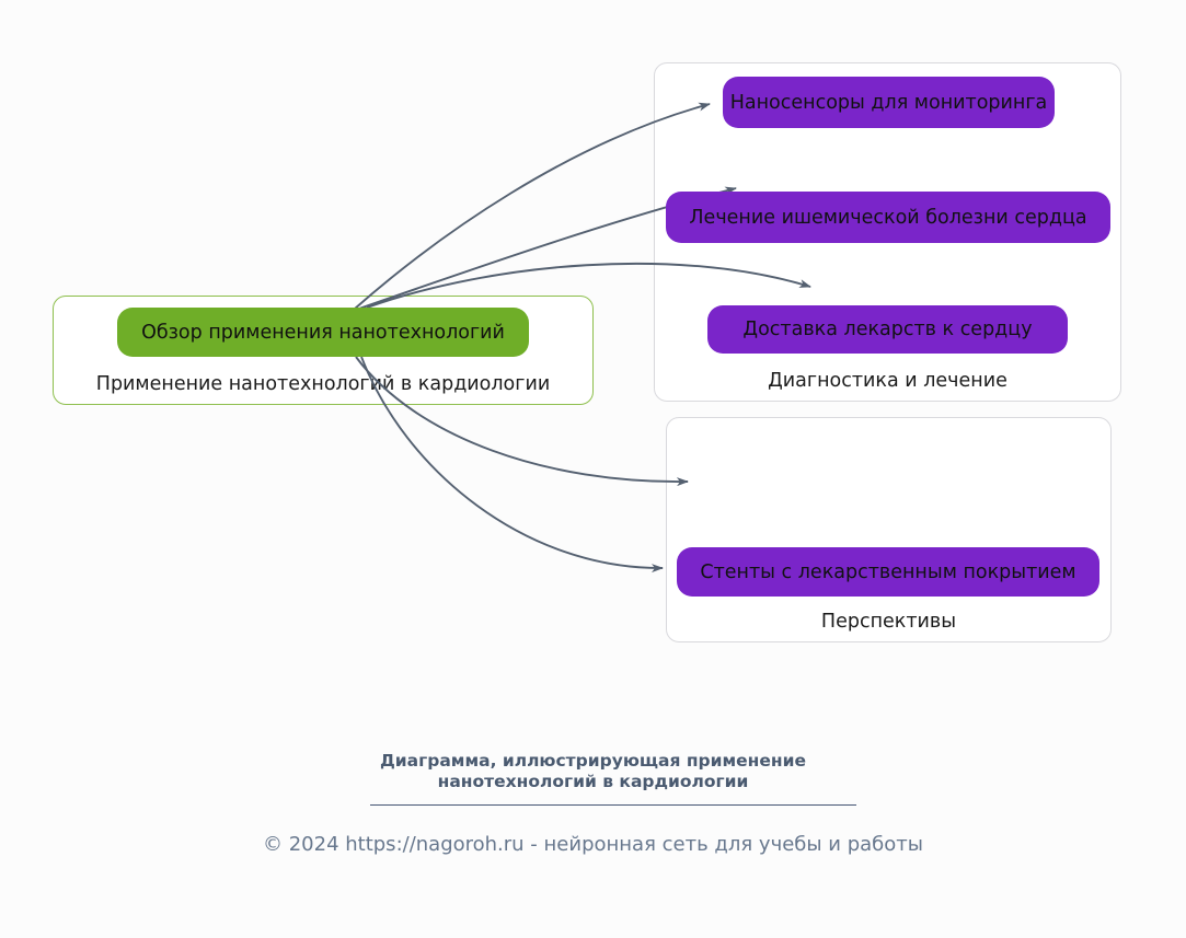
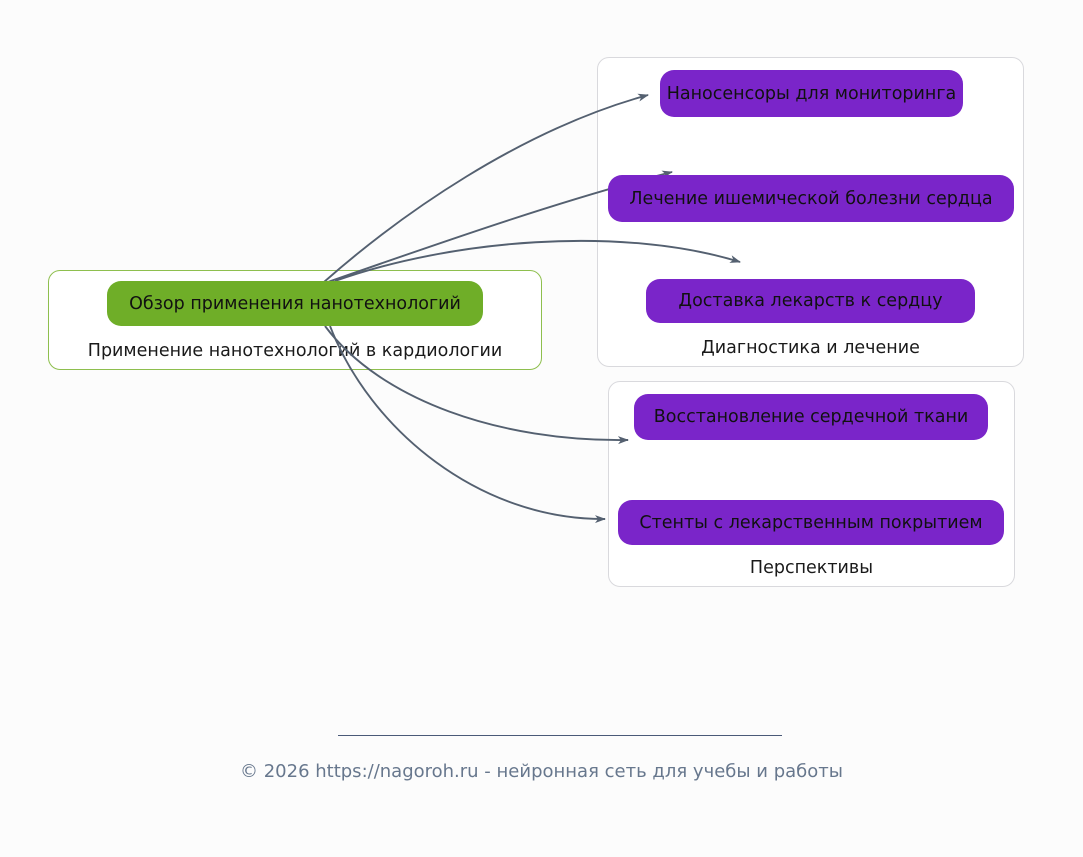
  Диагностика и лечение
  Перспективы
  Применение нанотехнологий в кардиологии
  Обзор применения нанотехнологий
  Наносенсоры для мониторинга
  Лечение ишемической болезни сердца
  Доставка лекарств к сердцу
+ Восстановление сердечной ткани
  Стенты с лекарственным покрытием
- Диаграмма, иллюстрирующая применение
- нанотехнологий в кардиологии
- © 2024 https://nagoroh.ru - нейронная сеть для учебы и работы
+ © 2026 https://nagoroh.ru - нейронная сеть для учебы и работы
